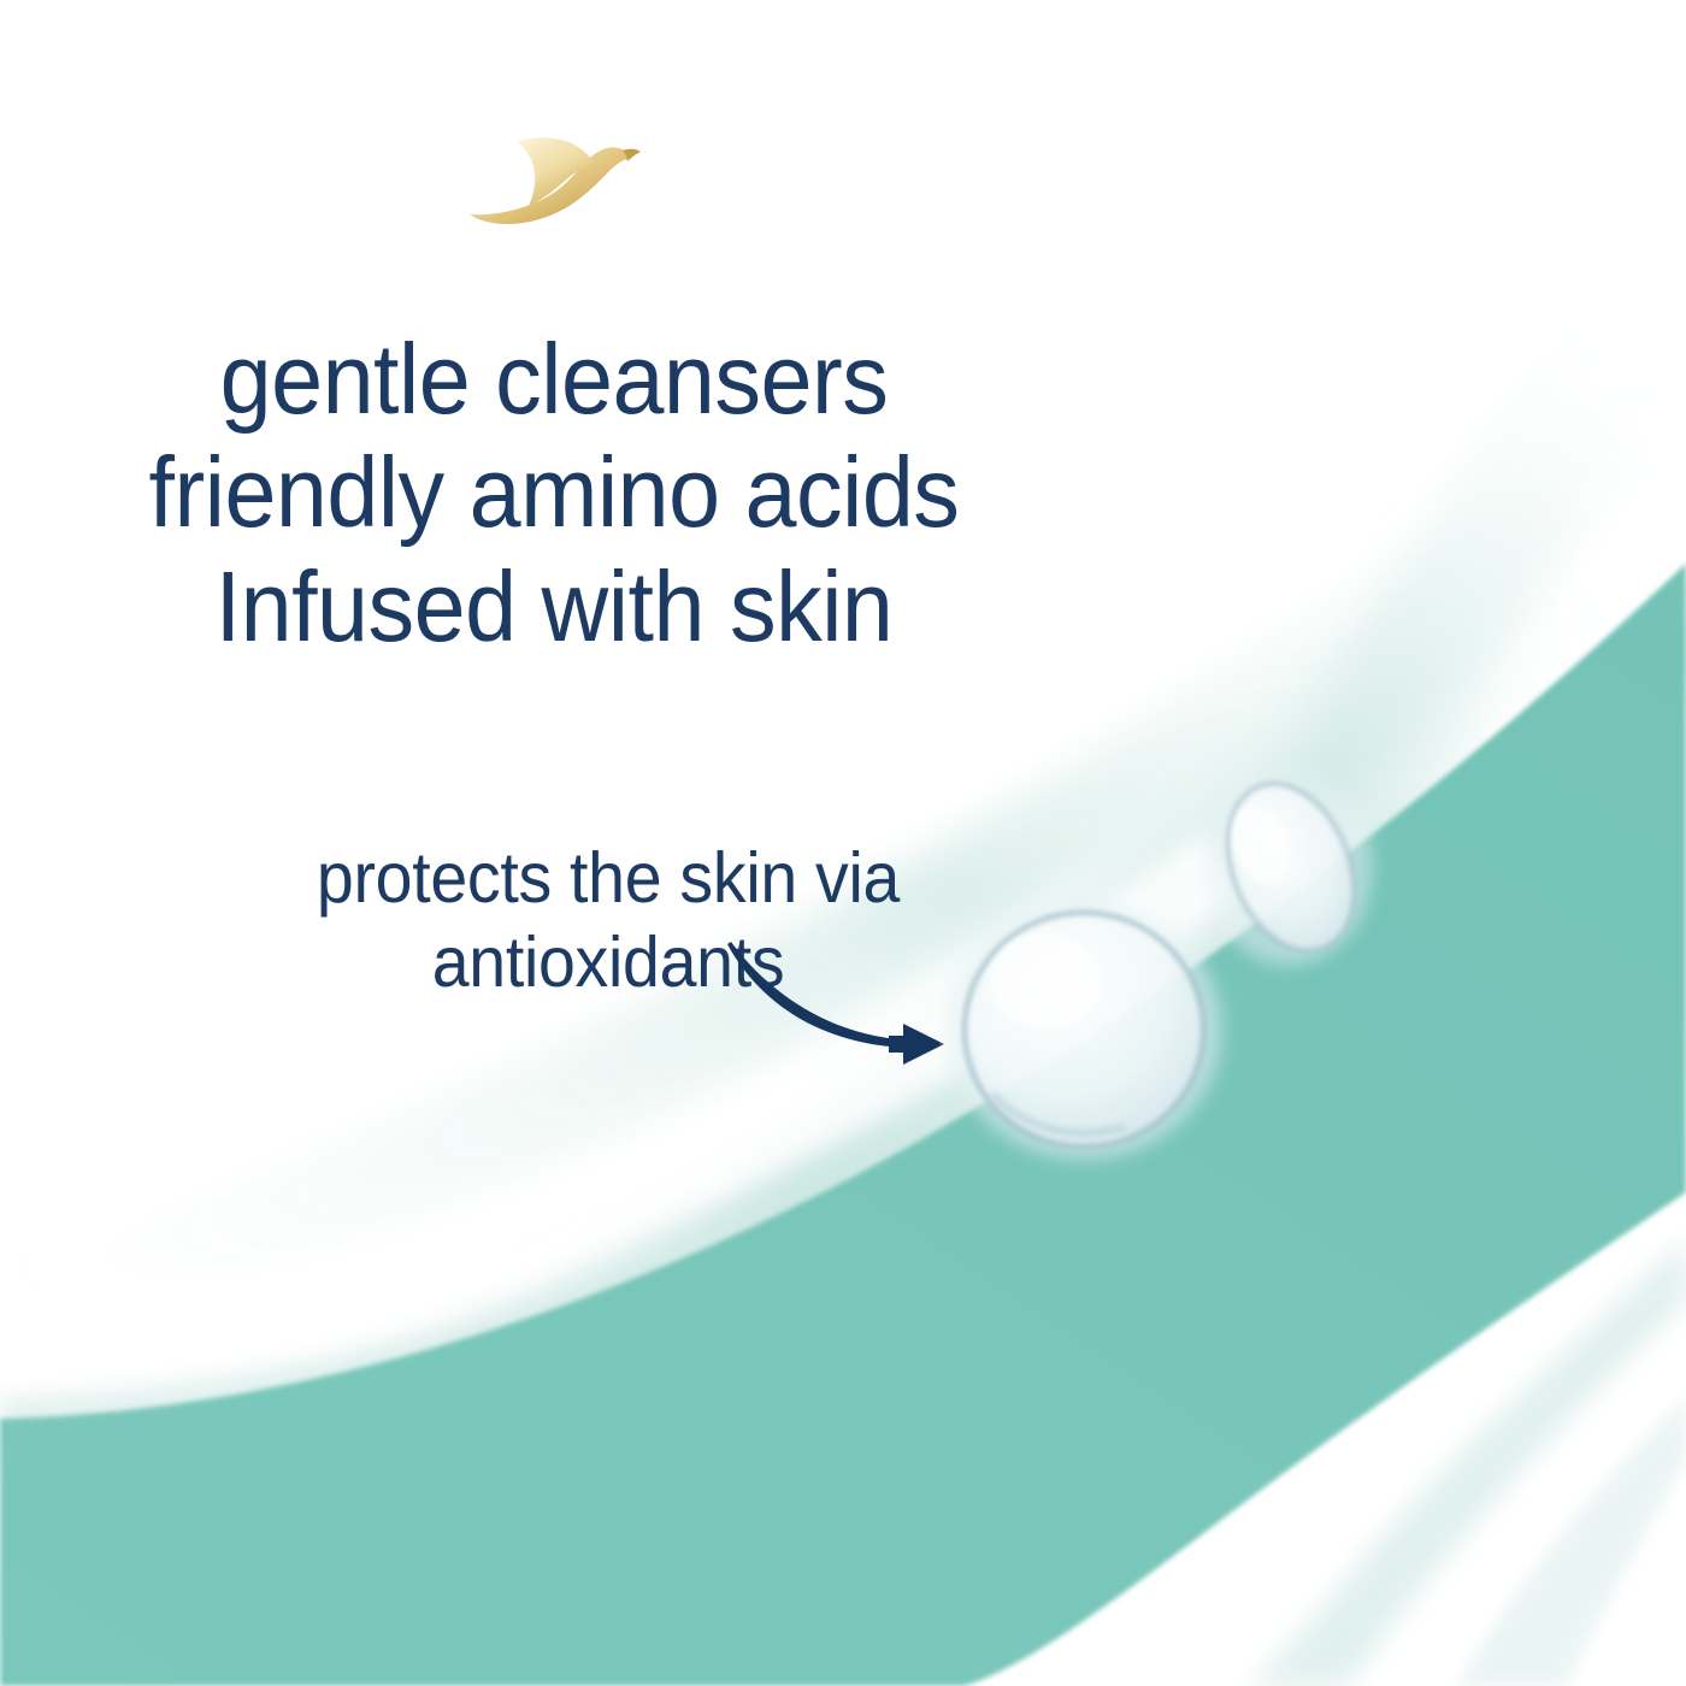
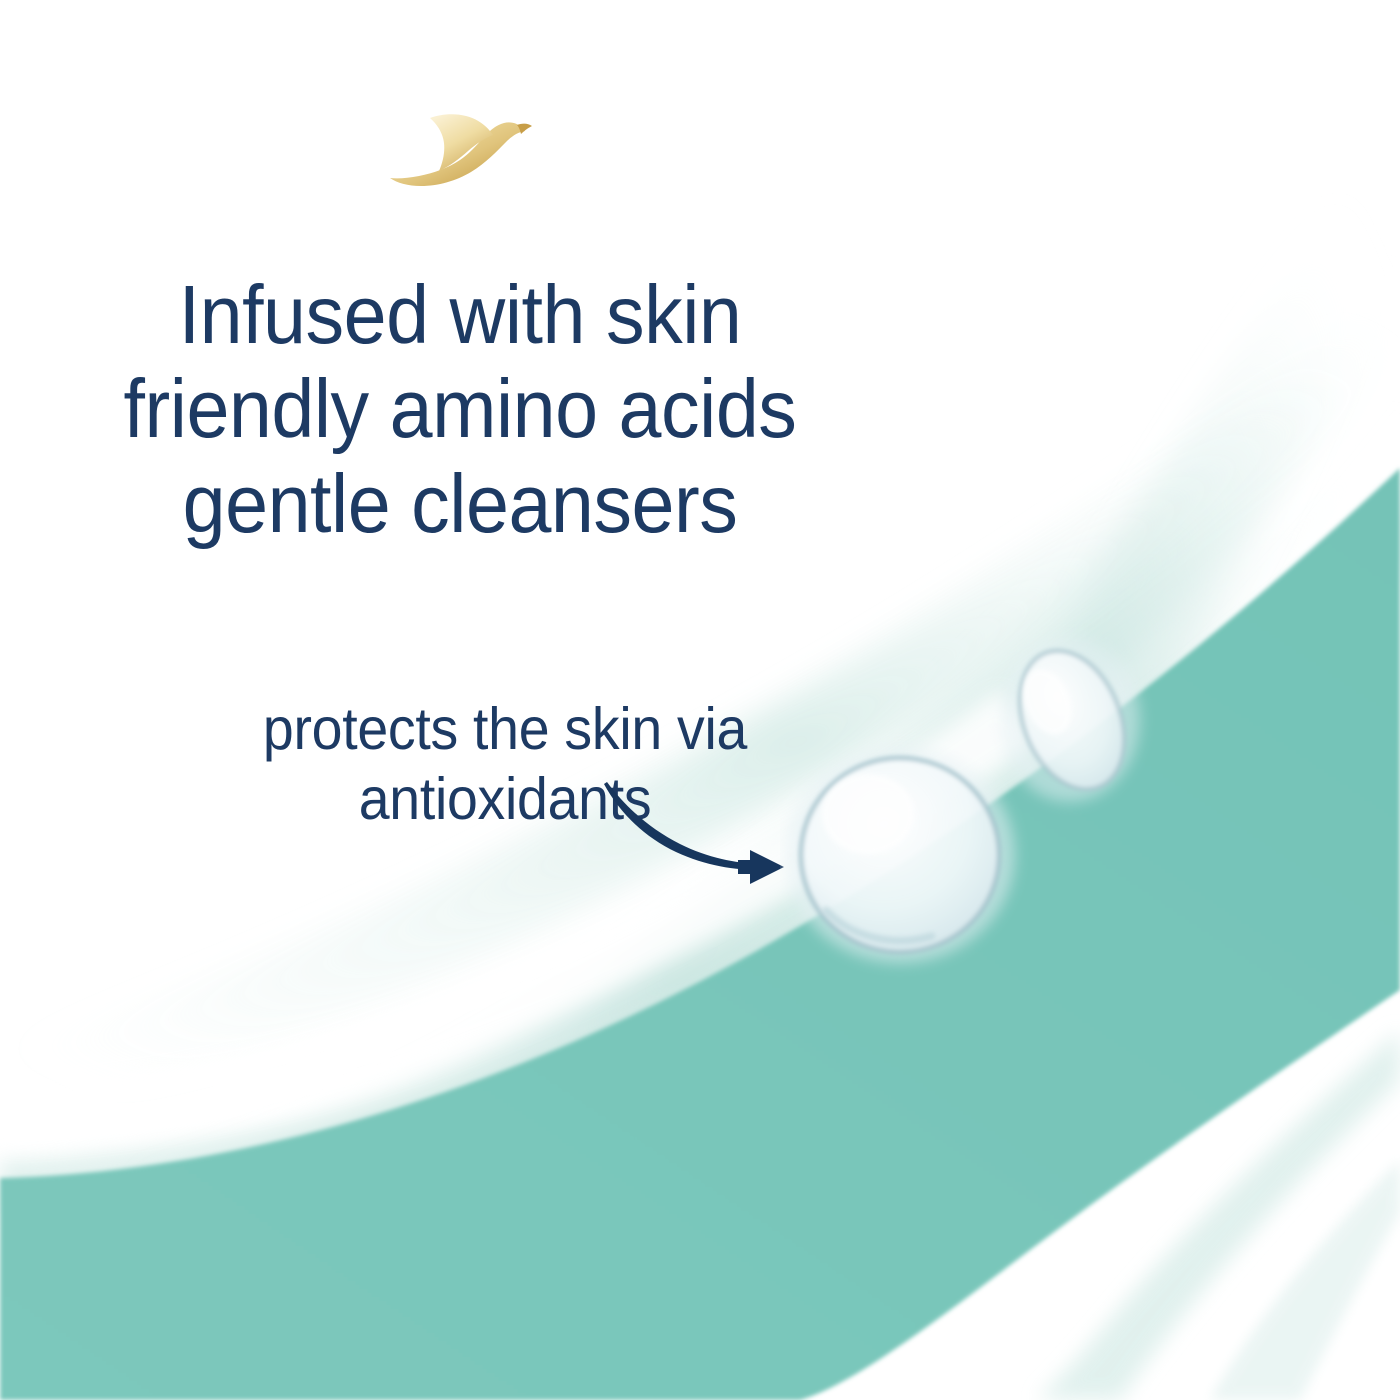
- gentle cleansers
+ Infused with skin
  friendly amino acids
- Infused with skin
+ gentle cleansers
  protects the skin via
  antioxidans
